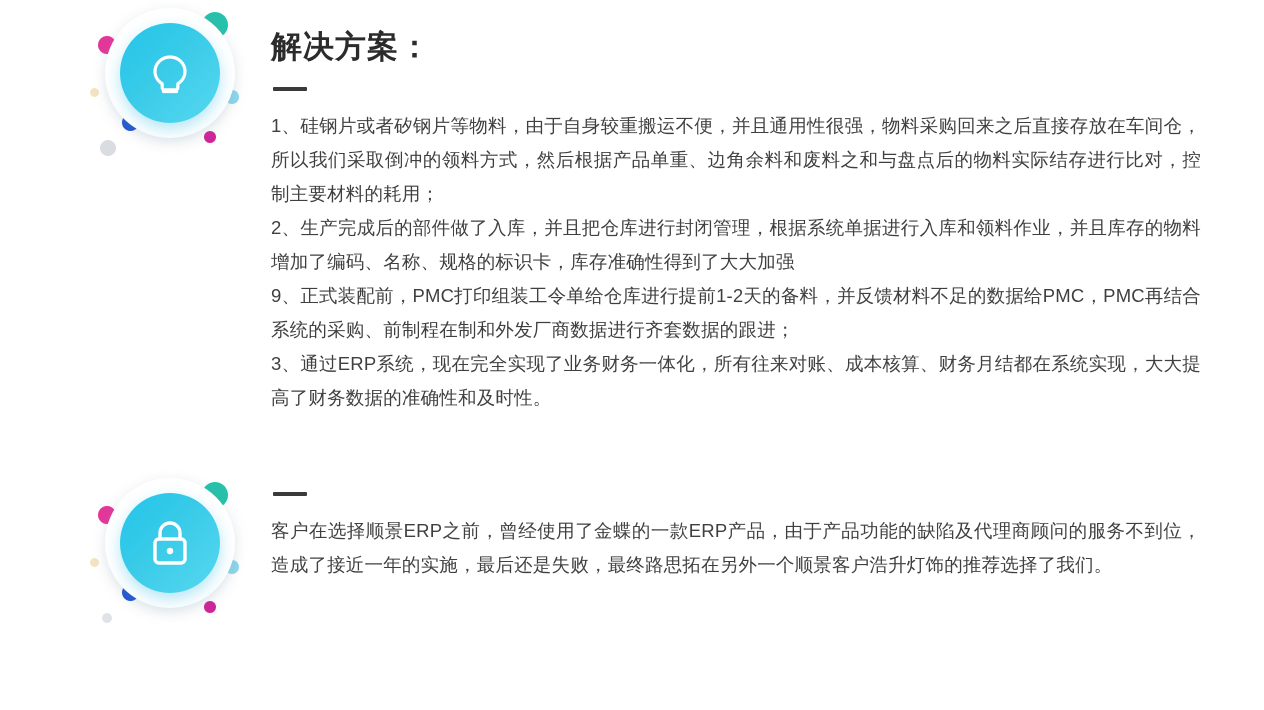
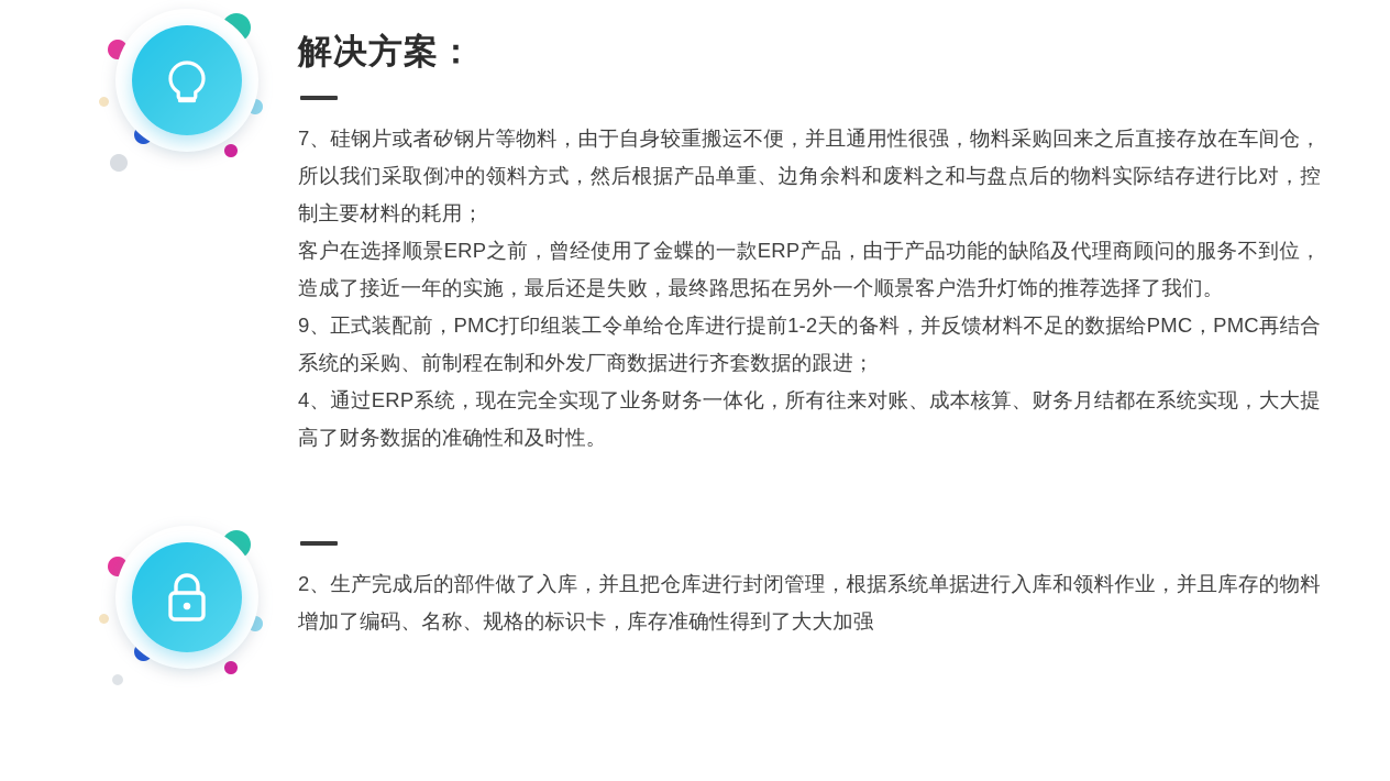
  解决方案：
- 1、硅钢片或者矽钢片等物料，由于自身较重搬运不便，并且通用性很强，物料采购回来之后直接存放在车间仓，所以我们采取倒冲的领料方式，然后根据产品单重、边角余料和废料之和与盘点后的物料实际结存进行比对，控制主要材料的耗用；
+ 7、硅钢片或者矽钢片等物料，由于自身较重搬运不便，并且通用性很强，物料采购回来之后直接存放在车间仓，所以我们采取倒冲的领料方式，然后根据产品单重、边角余料和废料之和与盘点后的物料实际结存进行比对，控制主要材料的耗用；
- 2、生产完成后的部件做了入库，并且把仓库进行封闭管理，根据系统单据进行入库和领料作业，并且库存的物料增加了编码、名称、规格的标识卡，库存准确性得到了大大加强
+ 客户在选择顺景ERP之前，曾经使用了金蝶的一款ERP产品，由于产品功能的缺陷及代理商顾问的服务不到位，造成了接近一年的实施，最后还是失败，最终路思拓在另外一个顺景客户浩升灯饰的推荐选择了我们。
  9、正式装配前，PMC打印组装工令单给仓库进行提前1-2天的备料，并反馈材料不足的数据给PMC，PMC再结合系统的采购、前制程在制和外发厂商数据进行齐套数据的跟进；
- 3、通过ERP系统，现在完全实现了业务财务一体化，所有往来对账、成本核算、财务月结都在系统实现，大大提高了财务数据的准确性和及时性。
+ 4、通过ERP系统，现在完全实现了业务财务一体化，所有往来对账、成本核算、财务月结都在系统实现，大大提高了财务数据的准确性和及时性。
- 客户在选择顺景ERP之前，曾经使用了金蝶的一款ERP产品，由于产品功能的缺陷及代理商顾问的服务不到位，造成了接近一年的实施，最后还是失败，最终路思拓在另外一个顺景客户浩升灯饰的推荐选择了我们。
+ 2、生产完成后的部件做了入库，并且把仓库进行封闭管理，根据系统单据进行入库和领料作业，并且库存的物料增加了编码、名称、规格的标识卡，库存准确性得到了大大加强
